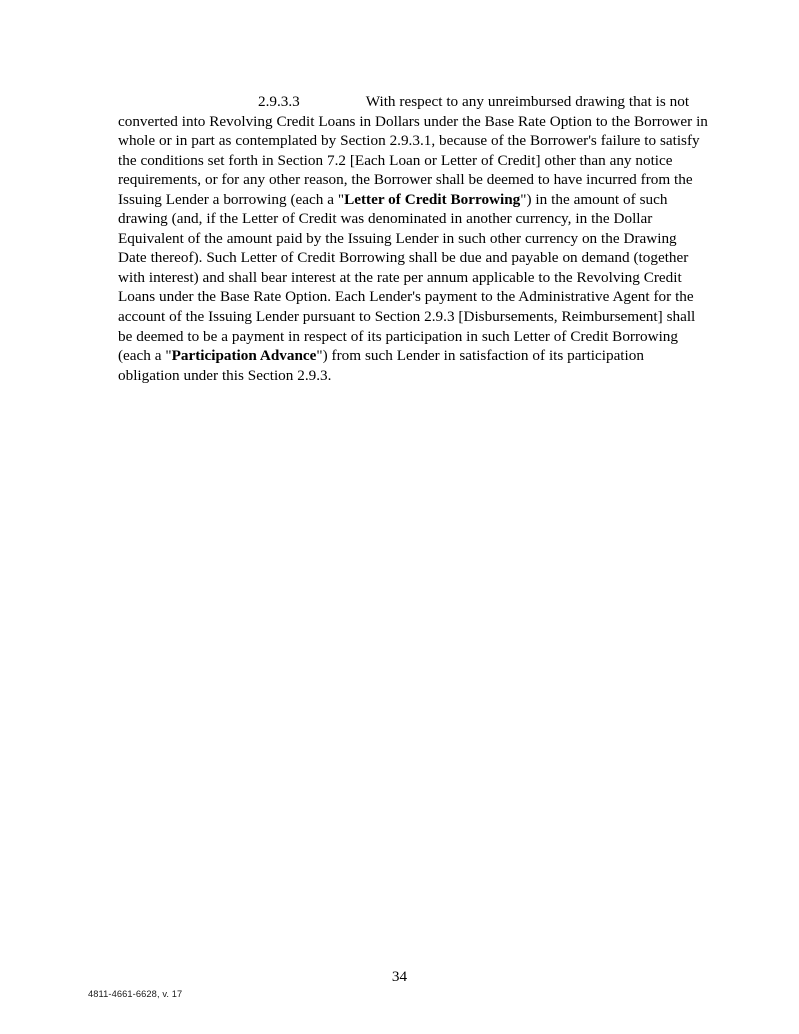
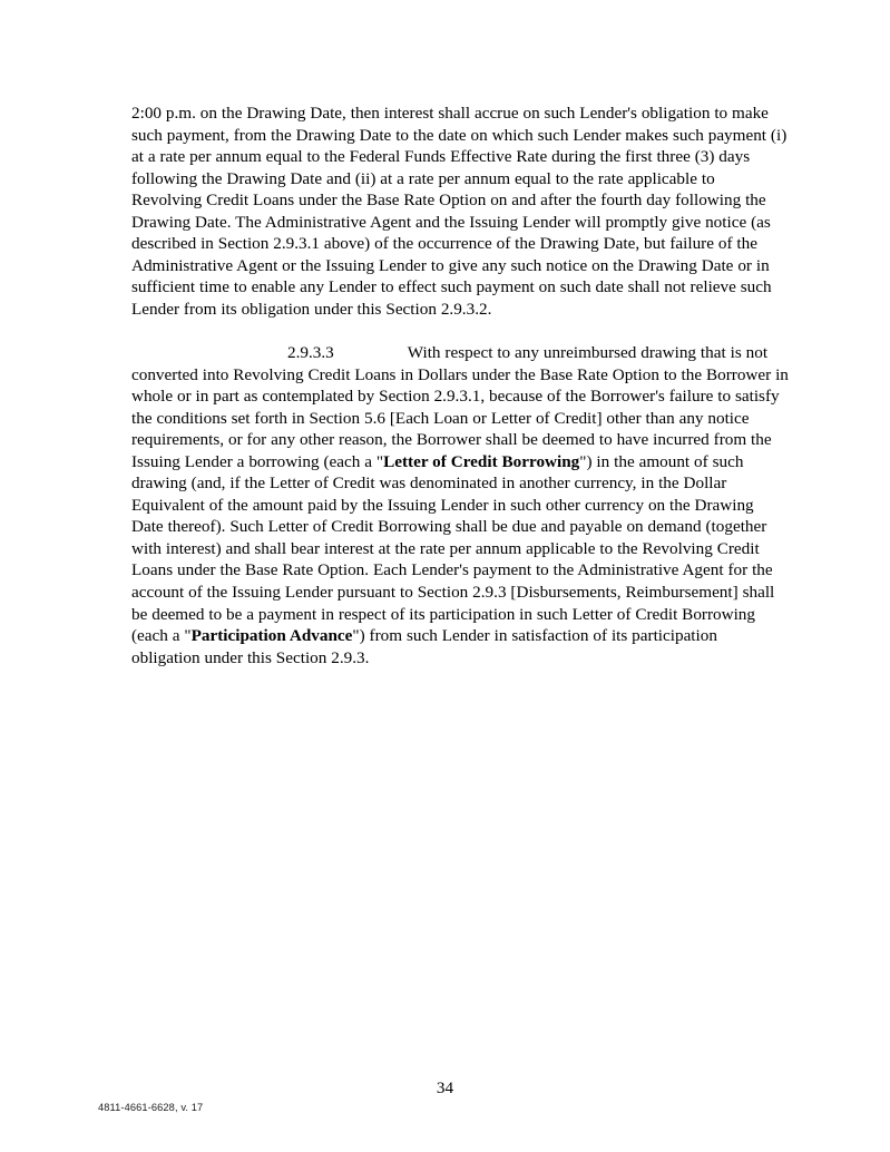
+ 2:00 p.m. on the Drawing Date, then interest shall accrue on such Lender's obligation to make such payment, from the Drawing Date to the date on which such Lender makes such payment (i) at a rate per annum equal to the Federal Funds Effective Rate during the first three (3) days following the Drawing Date and (ii) at a rate per annum equal to the rate applicable to Revolving Credit Loans under the Base Rate Option on and after the fourth day following the Drawing Date. The Administrative Agent and the Issuing Lender will promptly give notice (as described in Section 2.9.3.1 above) of the occurrence of the Drawing Date, but failure of the Administrative Agent or the Issuing Lender to give any such notice on the Drawing Date or in sufficient time to enable any Lender to effect such payment on such date shall not relieve such Lender from its obligation under this Section 2.9.3.2.
- 2.9.3.3 With respect to any unreimbursed drawing that is not converted into Revolving Credit Loans in Dollars under the Base Rate Option to the Borrower in whole or in part as contemplated by Section 2.9.3.1, because of the Borrower's failure to satisfy the conditions set forth in Section 7.2 [Each Loan or Letter of Credit] other than any notice requirements, or for any other reason, the Borrower shall be deemed to have incurred from the Issuing Lender a borrowing (each a "Letter of Credit Borrowing") in the amount of such drawing (and, if the Letter of Credit was denominated in another currency, in the Dollar Equivalent of the amount paid by the Issuing Lender in such other currency on the Drawing Date thereof). Such Letter of Credit Borrowing shall be due and payable on demand (together with interest) and shall bear interest at the rate per annum applicable to the Revolving Credit Loans under the Base Rate Option. Each Lender's payment to the Administrative Agent for the account of the Issuing Lender pursuant to Section 2.9.3 [Disbursements, Reimbursement] shall be deemed to be a payment in respect of its participation in such Letter of Credit Borrowing (each a "Participation Advance") from such Lender in satisfaction of its participation obligation under this Section 2.9.3.
+ 2.9.3.3 With respect to any unreimbursed drawing that is not converted into Revolving Credit Loans in Dollars under the Base Rate Option to the Borrower in whole or in part as contemplated by Section 2.9.3.1, because of the Borrower's failure to satisfy the conditions set forth in Section 5.6 [Each Loan or Letter of Credit] other than any notice requirements, or for any other reason, the Borrower shall be deemed to have incurred from the Issuing Lender a borrowing (each a "Letter of Credit Borrowing") in the amount of such drawing (and, if the Letter of Credit was denominated in another currency, in the Dollar Equivalent of the amount paid by the Issuing Lender in such other currency on the Drawing Date thereof). Such Letter of Credit Borrowing shall be due and payable on demand (together with interest) and shall bear interest at the rate per annum applicable to the Revolving Credit Loans under the Base Rate Option. Each Lender's payment to the Administrative Agent for the account of the Issuing Lender pursuant to Section 2.9.3 [Disbursements, Reimbursement] shall be deemed to be a payment in respect of its participation in such Letter of Credit Borrowing (each a "Participation Advance") from such Lender in satisfaction of its participation obligation under this Section 2.9.3.
  34
  4811-4661-6628, v. 17
